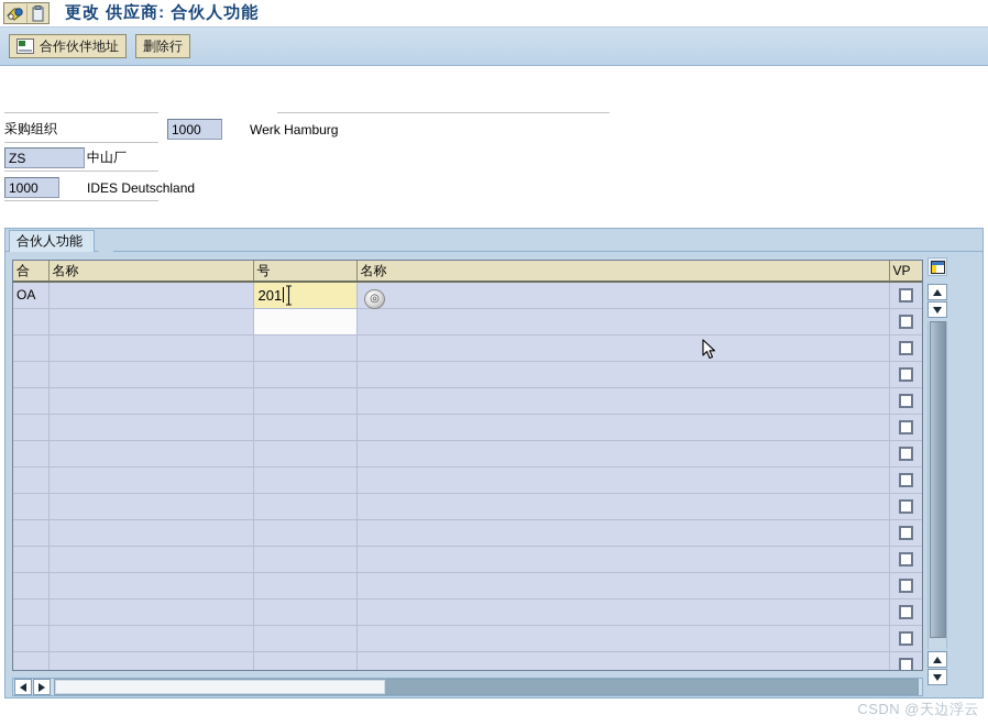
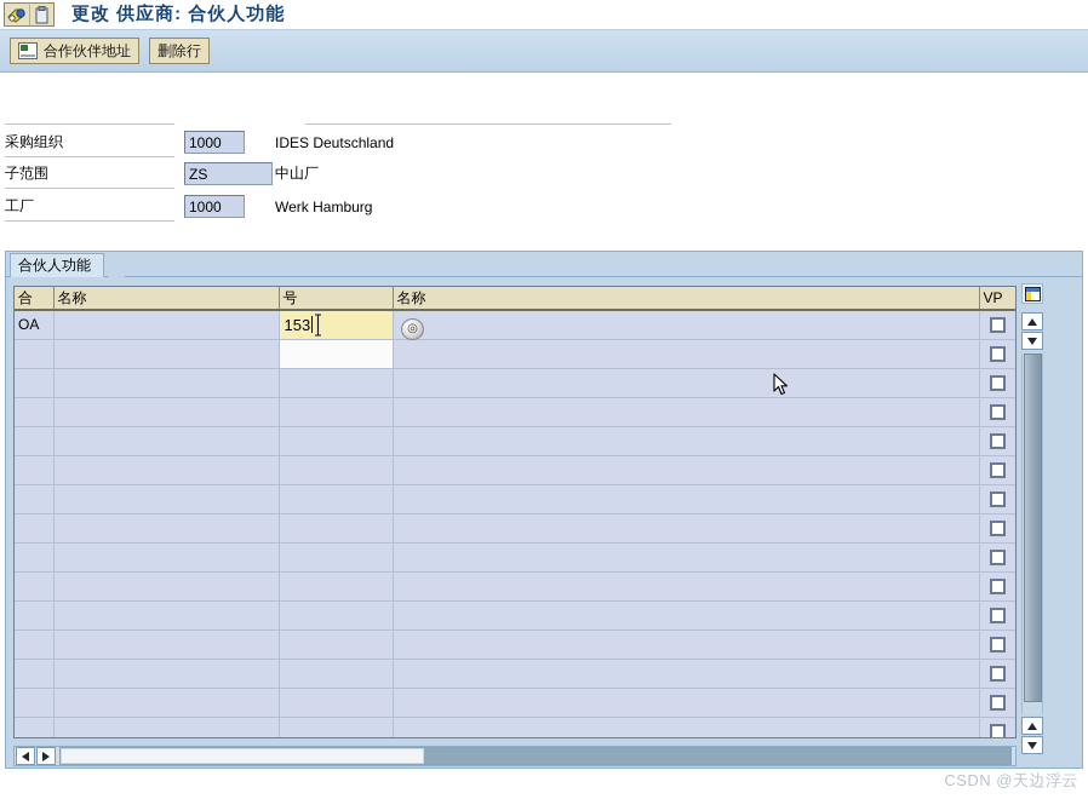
  更改 供应商: 合伙人功能
  合作伙伴地址
  删除行
  采购组织
  1000
- Werk Hamburg
+ IDES Deutschland
+ 子范围
  ZS
  中山厂
+ 工厂
  1000
- IDES Deutschland
+ Werk Hamburg
  合伙人功能
  合	名称	号	名称	VP
- OA		201
+ OA		153
  ◎
  CSDN @天边浮云
